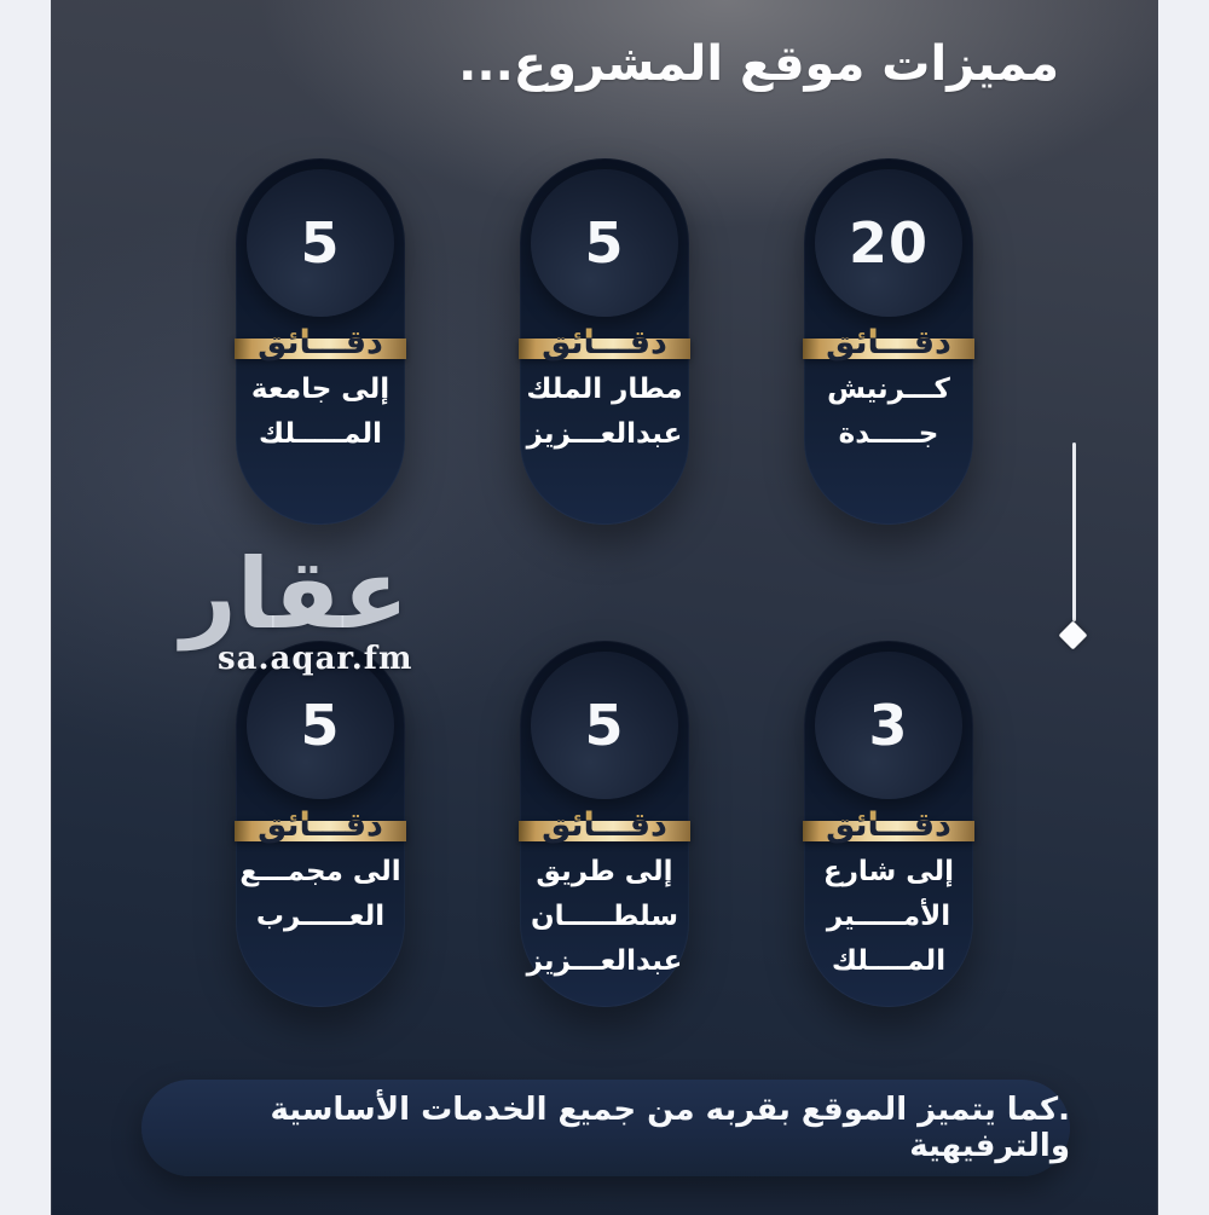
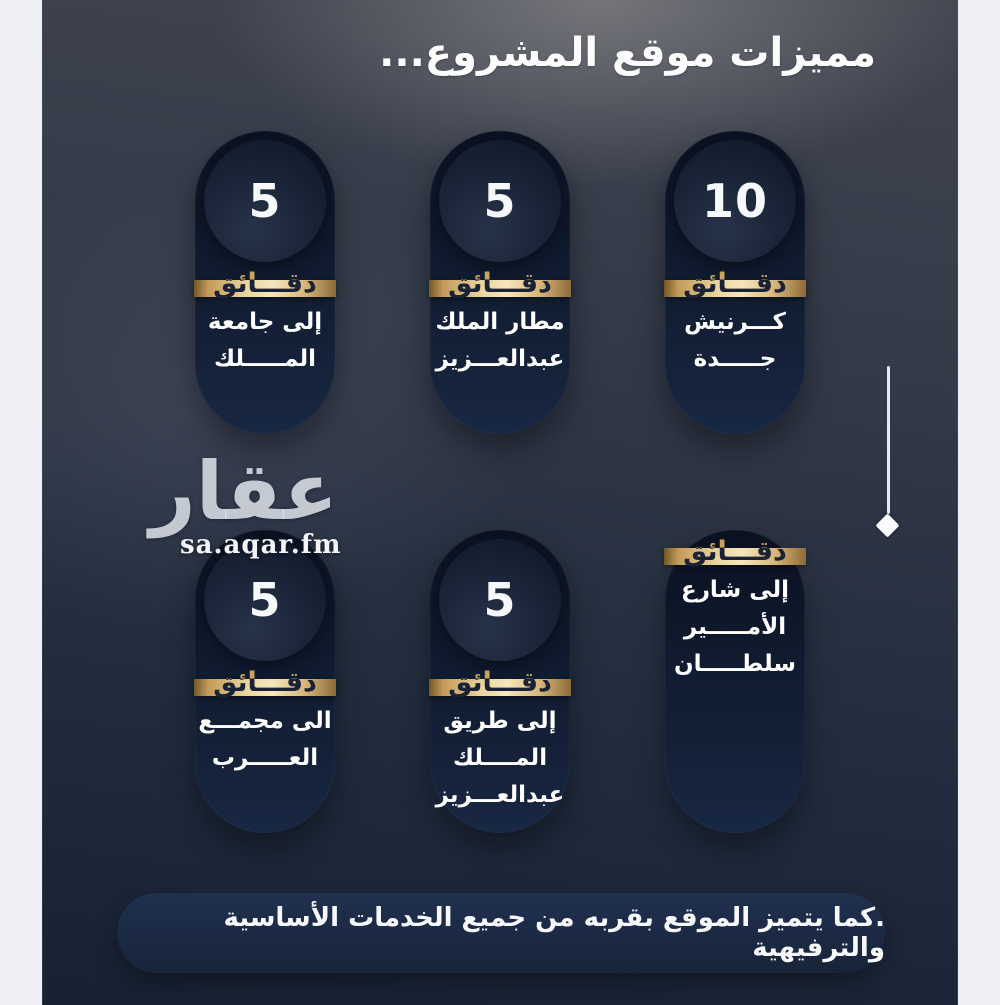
  مميزات موقع المشروع...
- 20
+ 10
  دقـــائق
  كـــرنيش
  جـــــدة
  5
  دقـــائق
  مطار الملك
  عبدالعـــزيز
  5
  دقـــائق
  إلى جامعة
  المـــــلك
- 3
  دقـــائق
  إلى شارع
  الأمـــــير
- المــــلك
+ سلطـــــان
  5
  دقـــائق
  إلى طريق
- سلطـــــان
+ المــــلك
  عبدالعـــزيز
  5
  دقـــائق
  الى مجمـــع
  العـــــرب
  عقار
  sa.aqar.fm
  .كما يتميز الموقع بقربه من جميع الخدمات الأساسية والترفيهية
